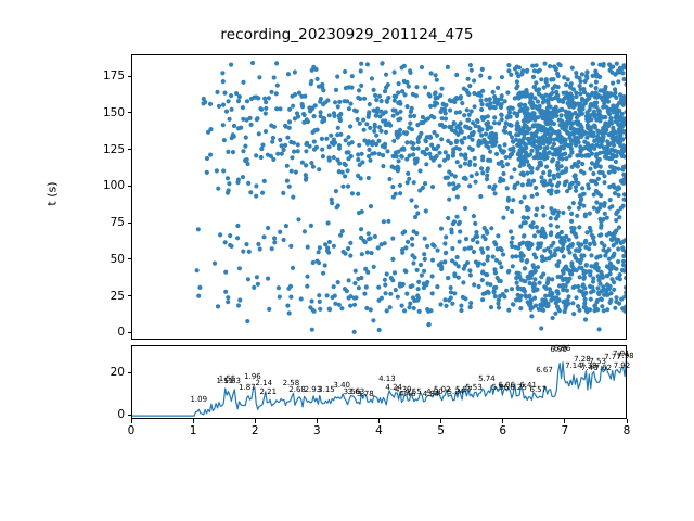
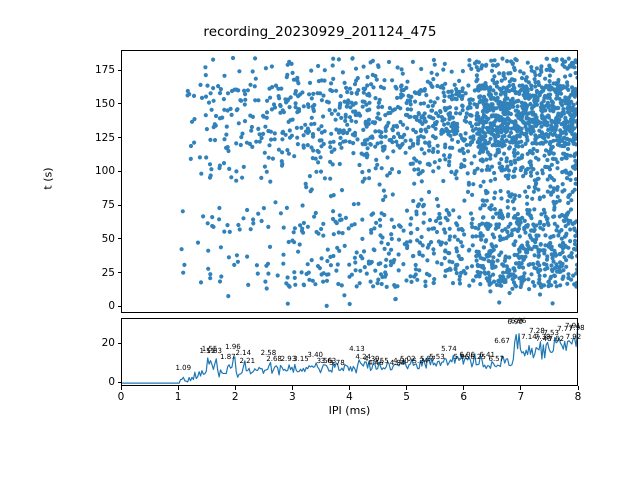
  recording_20230929_201124_475
  0
  25
  50
  75
  100
  125
  150
  175
  0
  1
  2
  3
  4
  5
  6
  7
  8
  0
  20
  1.09
  1.51
  1.55
  1.63
  1.96
  1.87
  2.21
  2.14
  2.58
  2.68
  2.93
  3.15
  3.40
  3.56
  3.63
  3.78
  4.13
  4.24
  4.39
  4.46
  4.55
  4.84
  4.90
  5.02
  5.24
  5.37
  5.53
  5.74
  5.96
  6.06
  6.25
  6.41
  6.57
  6.67
  6.90
  6.96
  7.14
  7.28
  7.38
  7.40
  7.53
  7.62
  7.77
  7.91
  7.92
  7.98
+ IPI (ms)
